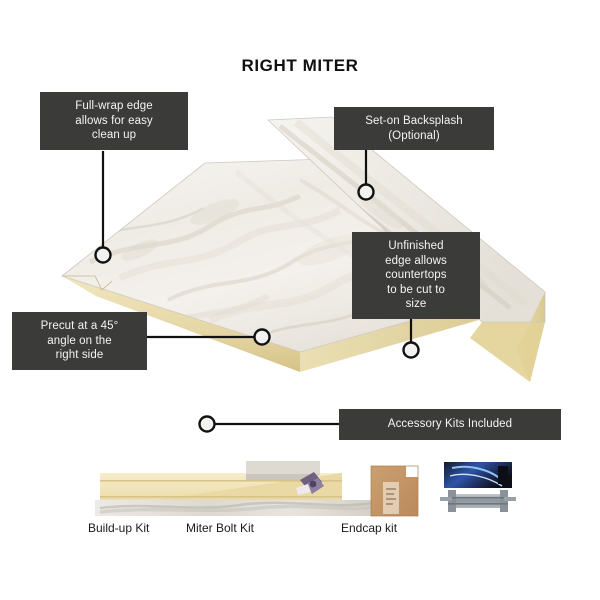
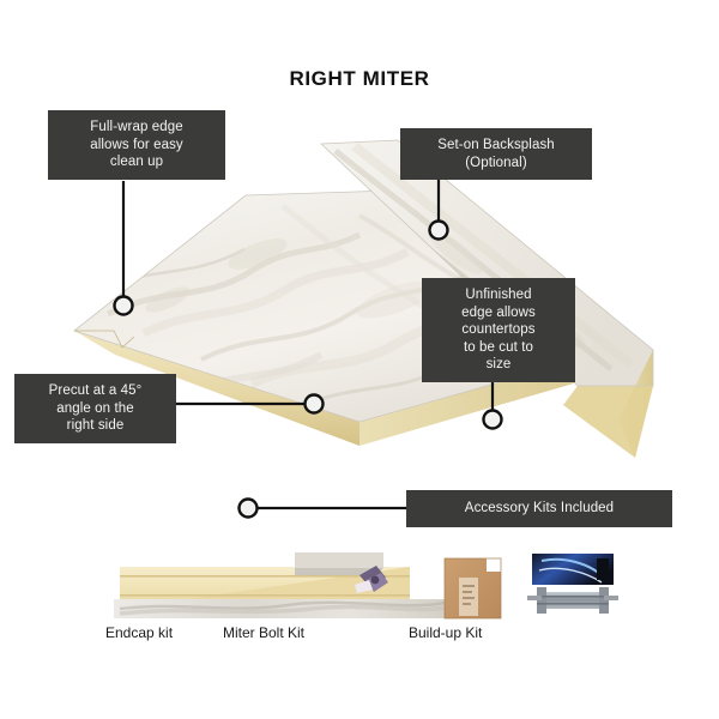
  RIGHT MITER
  Full-wrap edge
  allows for easy
  clean up
  Set-on Backsplash
  (Optional)
  Unfinished
  edge allows
  countertops
  to be cut to
  size
  Precut at a 45°
  angle on the
  right side
  Accessory Kits Included
- Build-up Kit
+ Endcap kit
  Miter Bolt Kit
- Endcap kit
+ Build-up Kit
